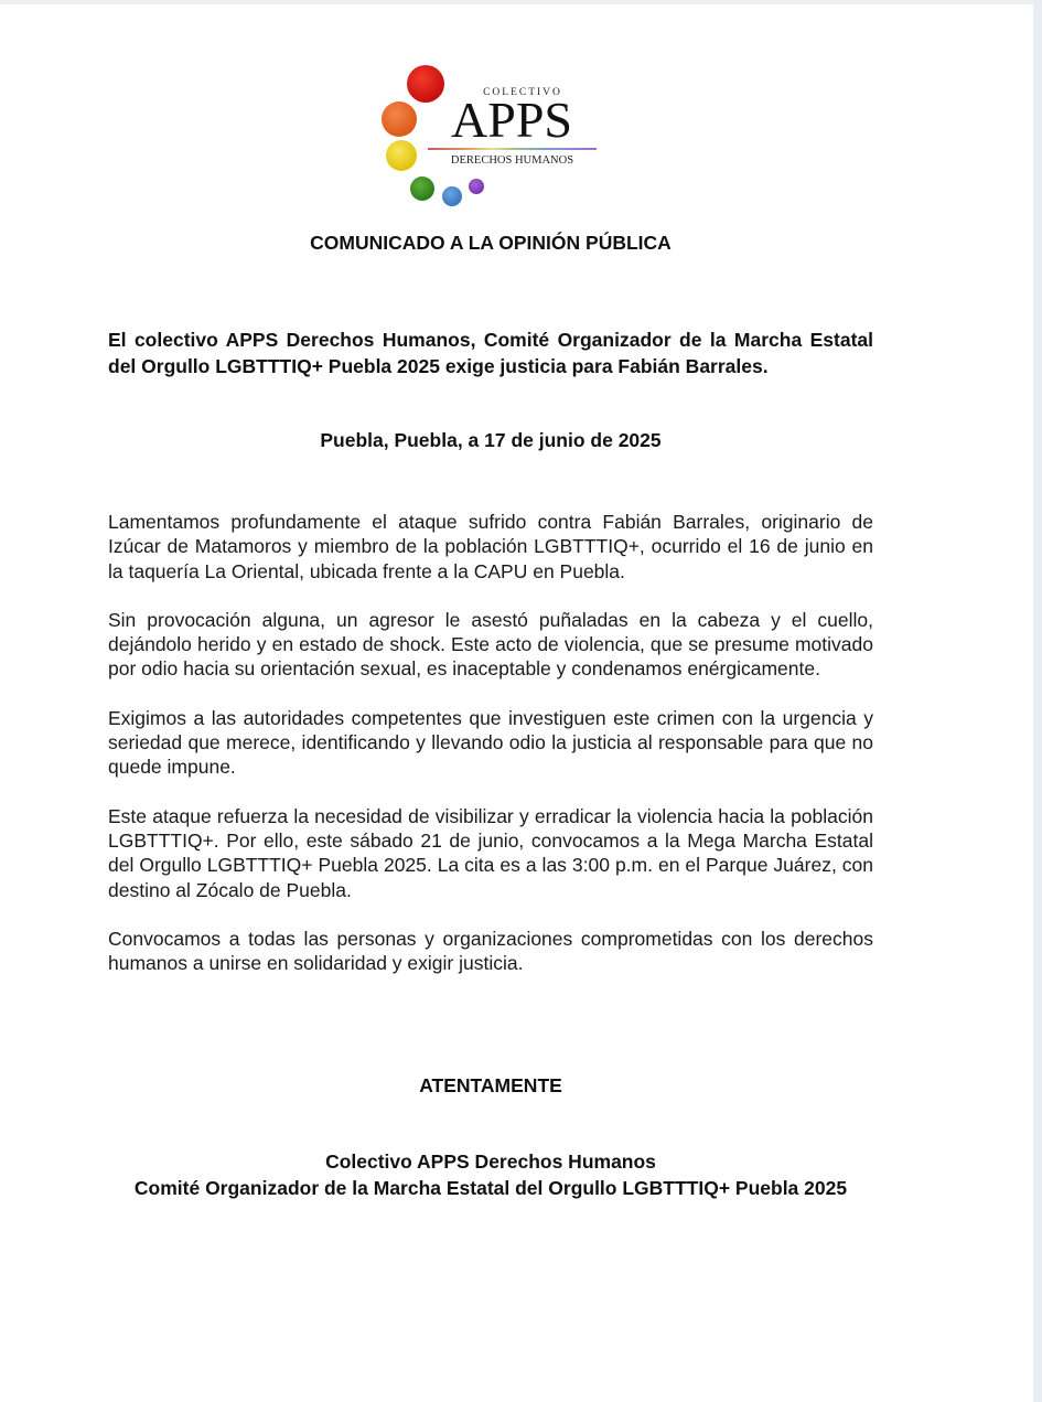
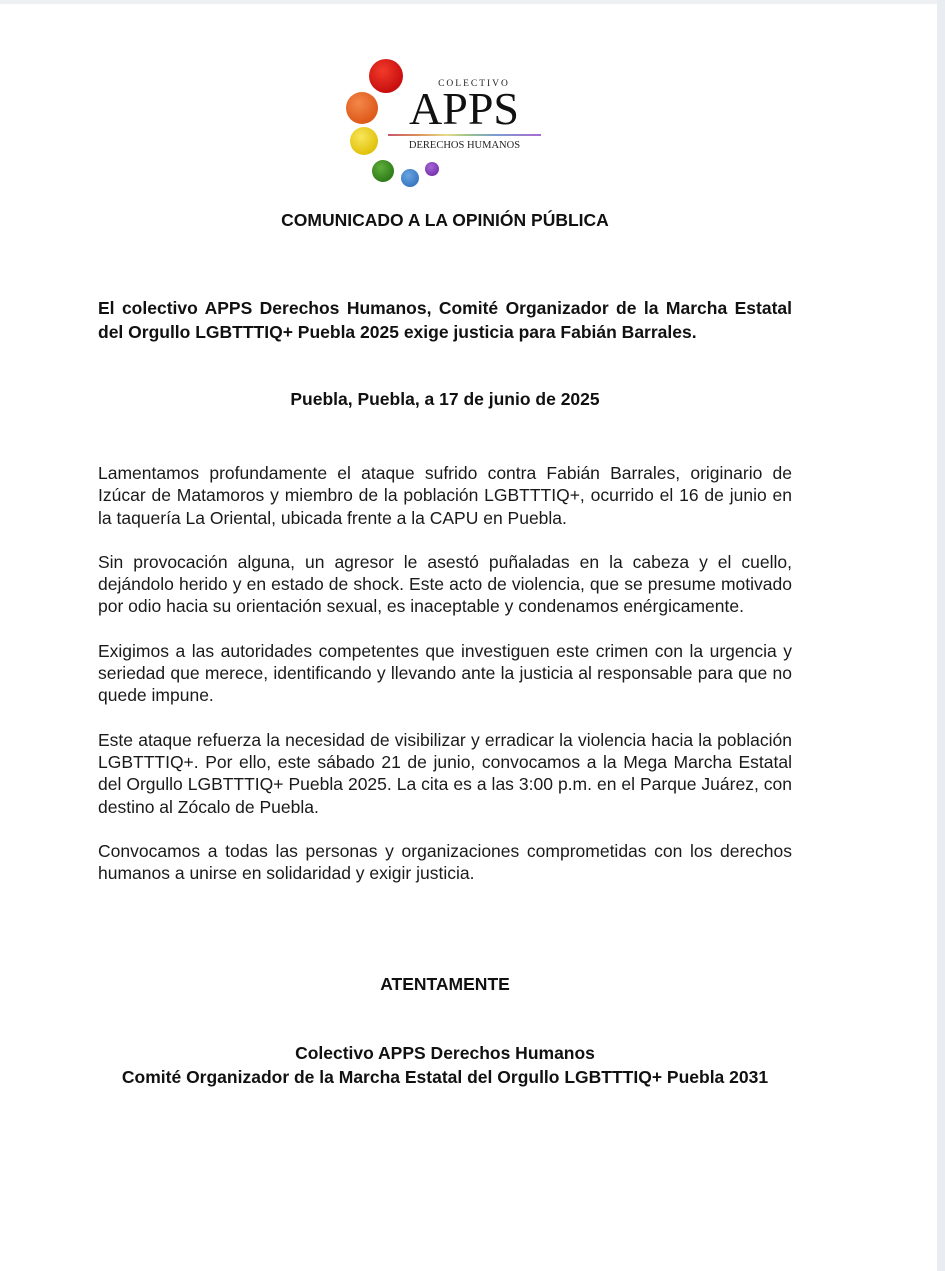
  COLECTIVO
  APPS
  DERECHOS HUMANOS
  COMUNICADO A LA OPINIÓN PÚBLICA
  El colectivo APPS Derechos Humanos, Comité Organizador de la Marcha Estatal del Orgullo LGBTTTIQ+ Puebla 2025 exige justicia para Fabián Barrales.
  Puebla, Puebla, a 17 de junio de 2025
  Lamentamos profundamente el ataque sufrido contra Fabián Barrales, originario de Izúcar de Matamoros y miembro de la población LGBTTTIQ+, ocurrido el 16 de junio en la taquería La Oriental, ubicada frente a la CAPU en Puebla.
  Sin provocación alguna, un agresor le asestó puñaladas en la cabeza y el cuello, dejándolo herido y en estado de shock. Este acto de violencia, que se presume motivado por odio hacia su orientación sexual, es inaceptable y condenamos enérgicamente.
- Exigimos a las autoridades competentes que investiguen este crimen con la urgencia y seriedad que merece, identificando y llevando odio la justicia al responsable para que no quede impune.
+ Exigimos a las autoridades competentes que investiguen este crimen con la urgencia y seriedad que merece, identificando y llevando ante la justicia al responsable para que no quede impune.
  Este ataque refuerza la necesidad de visibilizar y erradicar la violencia hacia la población LGBTTTIQ+. Por ello, este sábado 21 de junio, convocamos a la Mega Marcha Estatal del Orgullo LGBTTTIQ+ Puebla 2025. La cita es a las 3:00 p.m. en el Parque Juárez, con destino al Zócalo de Puebla.
  Convocamos a todas las personas y organizaciones comprometidas con los derechos humanos a unirse en solidaridad y exigir justicia.
  ATENTAMENTE
  Colectivo APPS Derechos Humanos
- Comité Organizador de la Marcha Estatal del Orgullo LGBTTTIQ+ Puebla 2025
+ Comité Organizador de la Marcha Estatal del Orgullo LGBTTTIQ+ Puebla 2031
